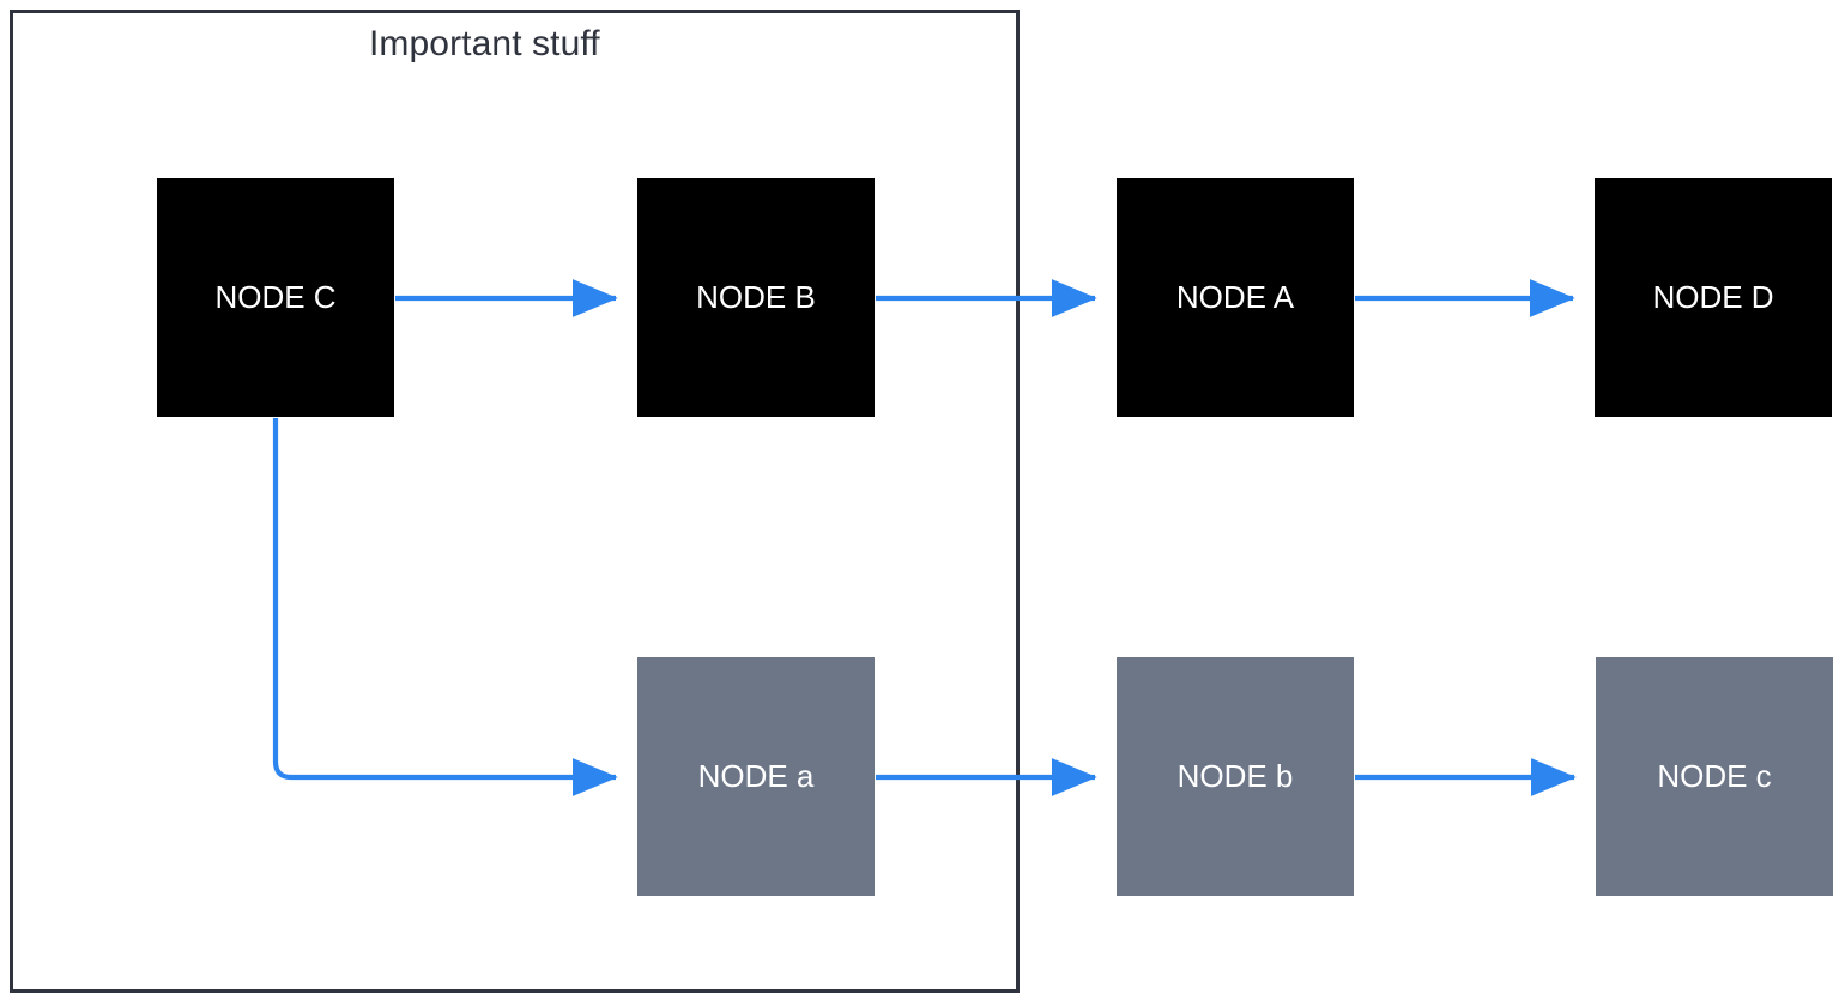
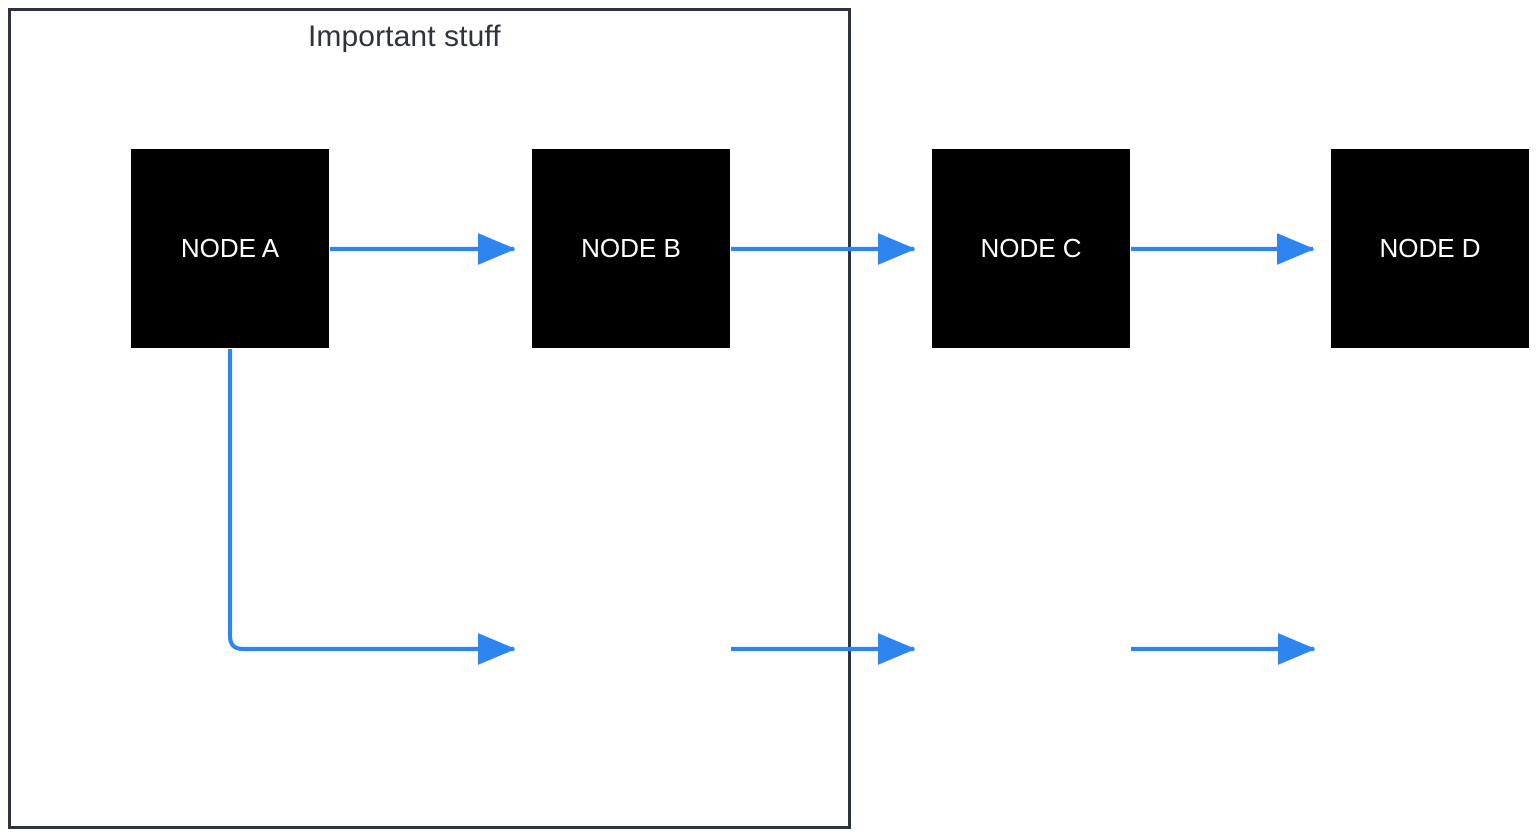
  Important stuff
- NODE C
+ NODE A
  NODE B
- NODE A
+ NODE C
  NODE D
- NODE a
- NODE b
- NODE c
